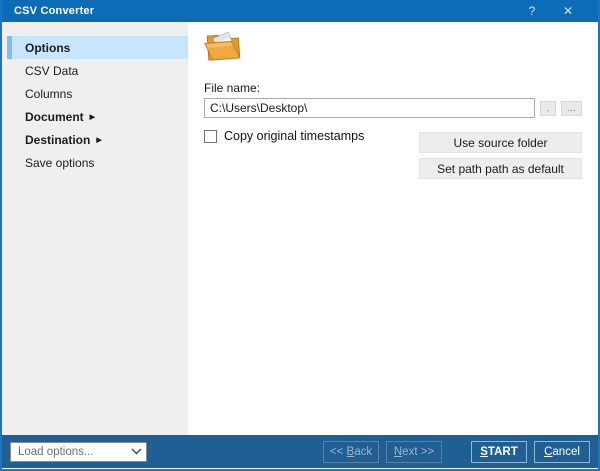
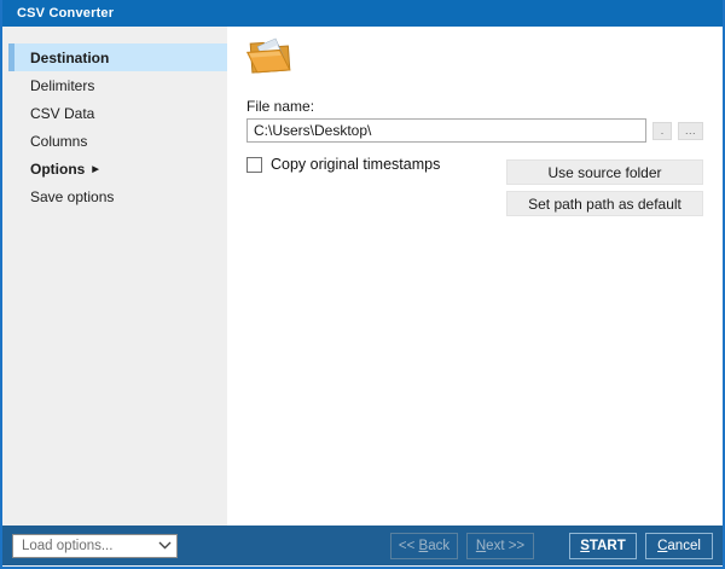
  CSV Converter
- ?
- ✕
- Options
+ Destination
+ Delimiters
  CSV Data
  Columns
- Document
- Destination
+ Options
  Save options
  File name:
  C:\Users\Desktop\
  .
  ...
  Copy original timestamps
  Use source folder
  Set path path as default
  Load options...
  << Back
  Next >>
  START
  Cancel
